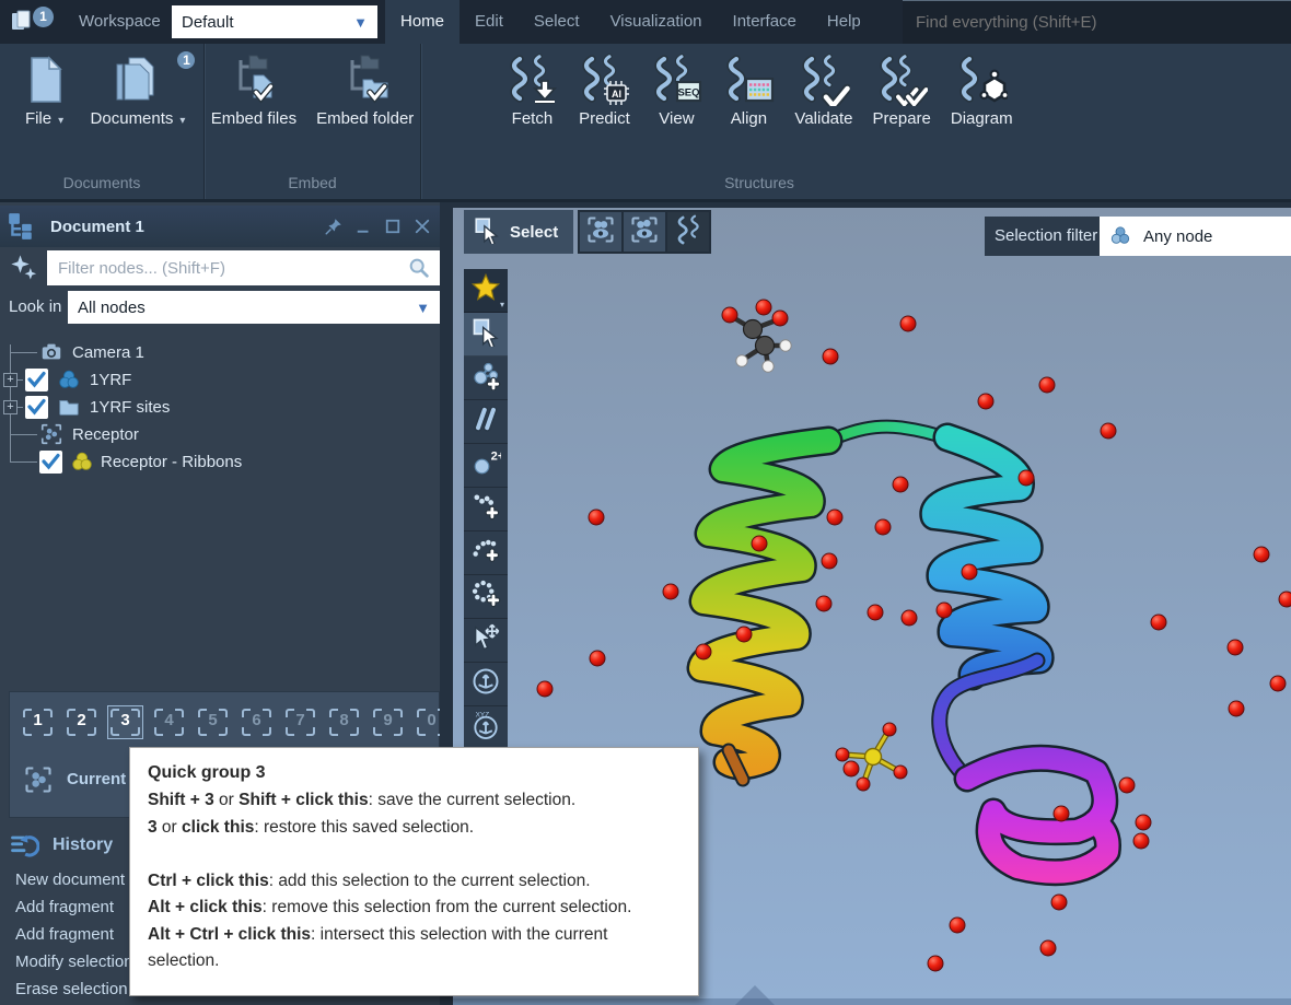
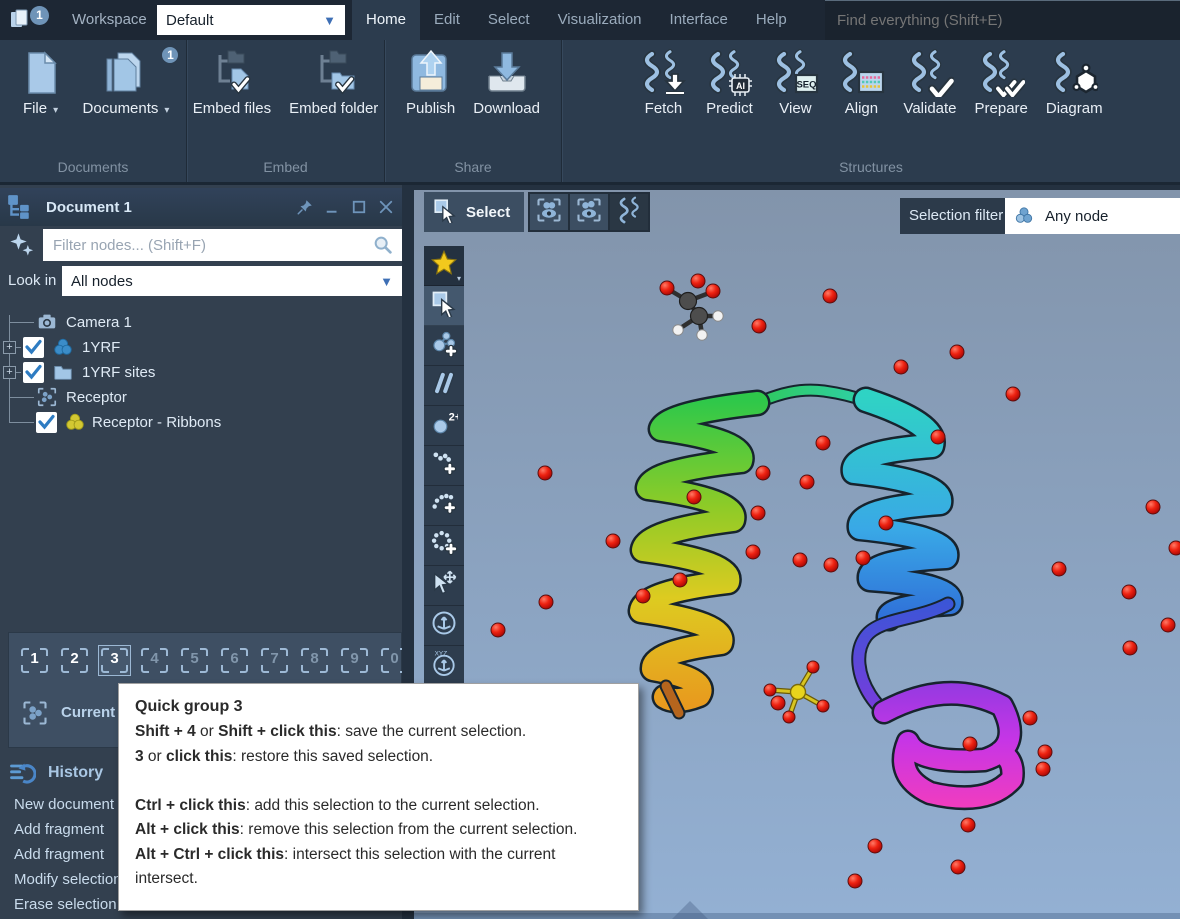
  1
  Workspace
  Default
  ▼
  Home
  Edit
  Select
  Visualization
  Interface
  Help
  Find everything (Shift+E)
  File
  ▾
  Documents
  ▾
  1
  Documents
  Embed files
  Embed folder
  Embed
+ Publish
+ Download
+ Share
  Fetch
  AI
  Predict
  SEQ
  View
  Align
  Validate
  Prepare
  Diagram
  Structures
  Document 1
  Filter nodes... (Shift+F)
  Look in
  All nodes
  ▼
  Camera 1
  +
  1YRF
  +
  1YRF sites
  Receptor
  Receptor - Ribbons
  1
  2
  3
  4
  5
  6
  7
  8
  9
  0
  Current
  History
  New document
  Add fragment
  Add fragment
  Modify selectio
  Erase selection
  Select
  Selection filter
  Any node
  ▾
  Quick group 3
- Shift + 3 or Shift + click this: save the current selection.
+ Shift + 4 or Shift + click this: save the current selection.
  3 or click this: restore this saved selection.
  Ctrl + click this: add this selection to the current selection.
  Alt + click this: remove this selection from the current selection.
- Alt + Ctrl + click this: intersect this selection with the current selection.
+ Alt + Ctrl + click this: intersect this selection with the current intersect.
